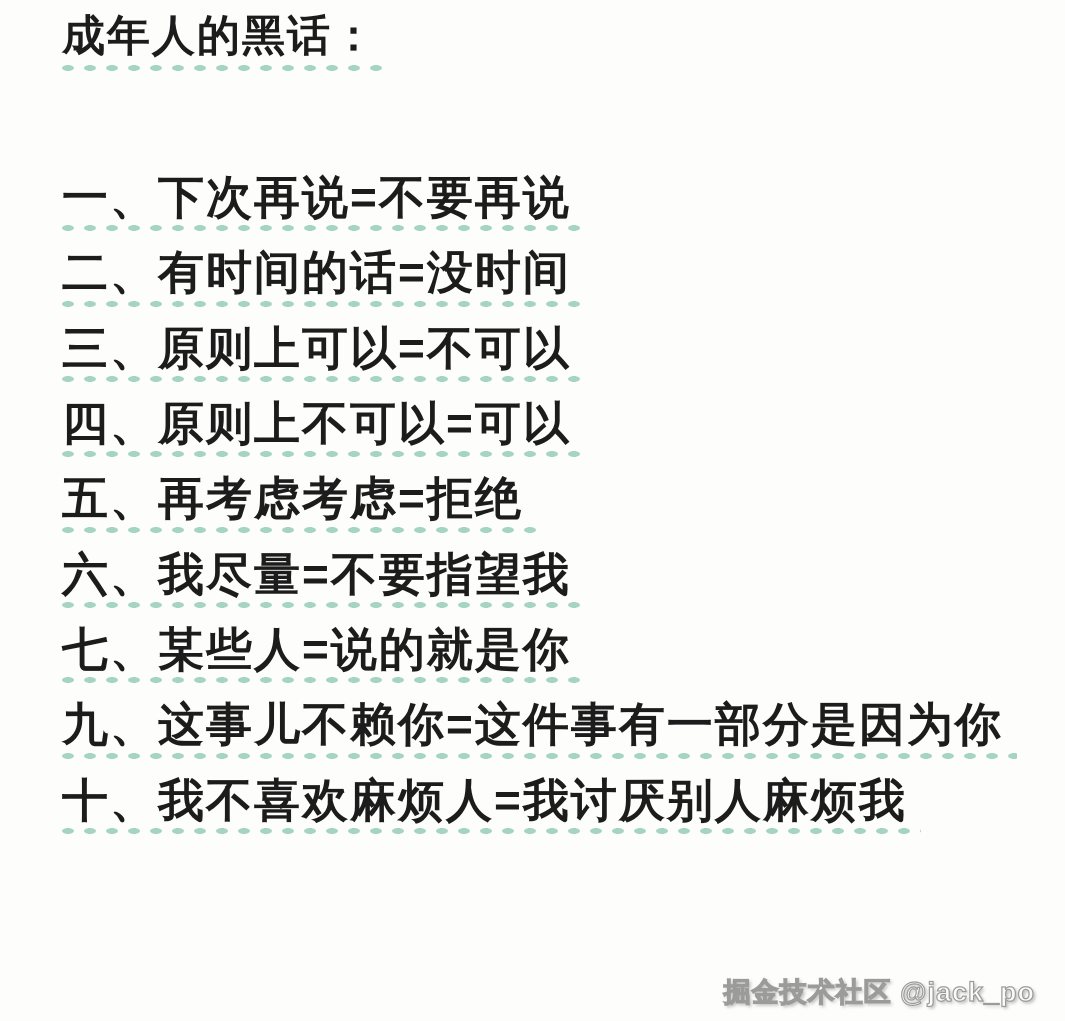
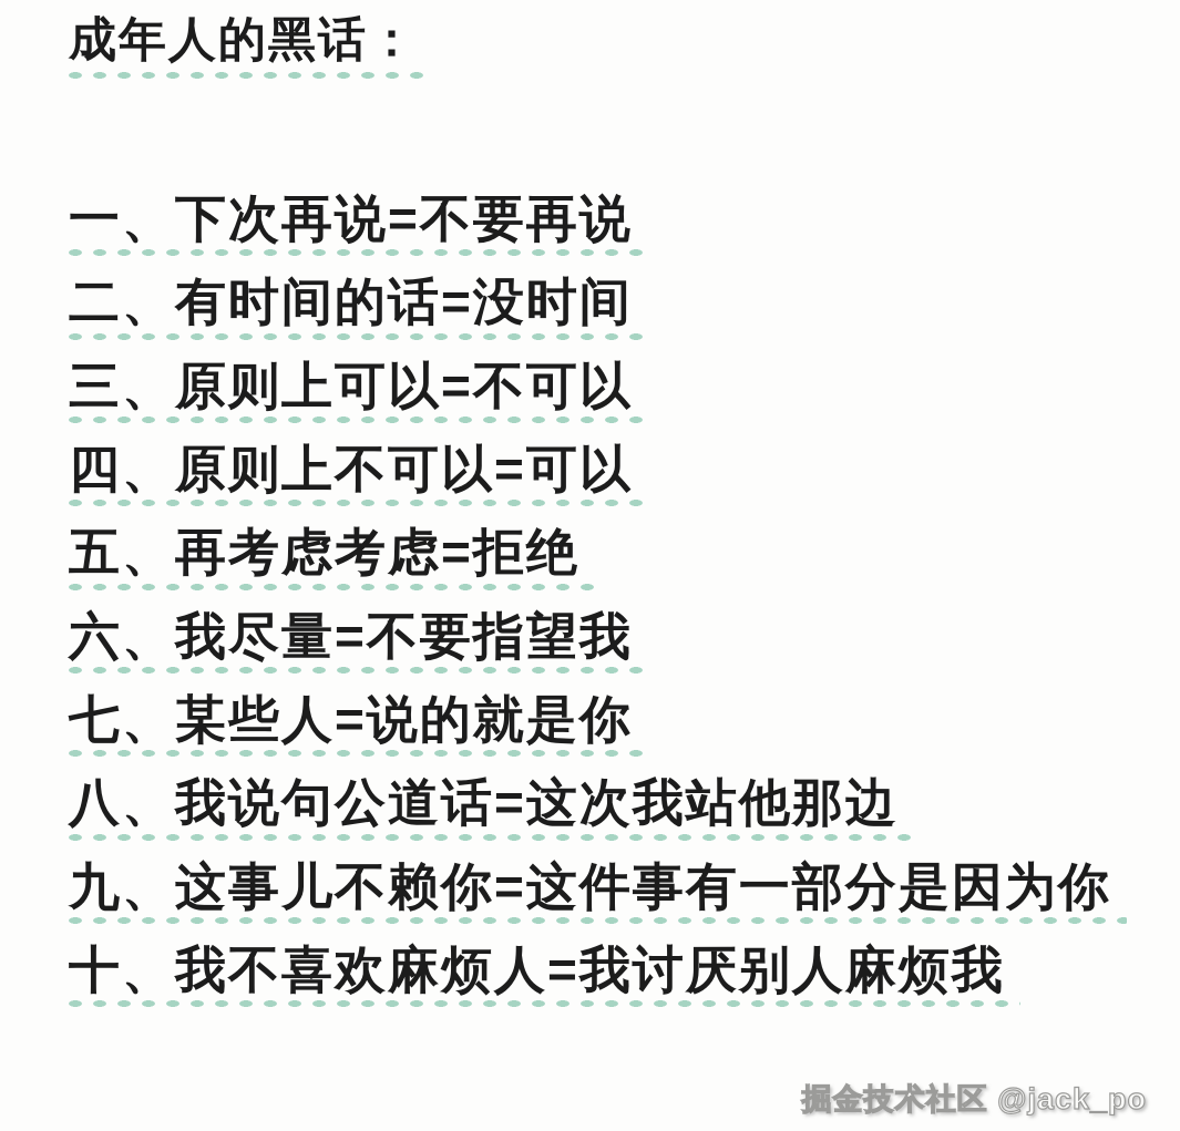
  成年人的黑话：
  一、下次再说=不要再说
  二、有时间的话=没时间
  三、原则上可以=不可以
  四、原则上不可以=可以
  五、再考虑考虑=拒绝
  六、我尽量=不要指望我
  七、某些人=说的就是你
+ 八、我说句公道话=这次我站他那边
  九、这事儿不赖你=这件事有一部分是因为你
  十、我不喜欢麻烦人=我讨厌别人麻烦我
  掘金技术社区 @jack_po
